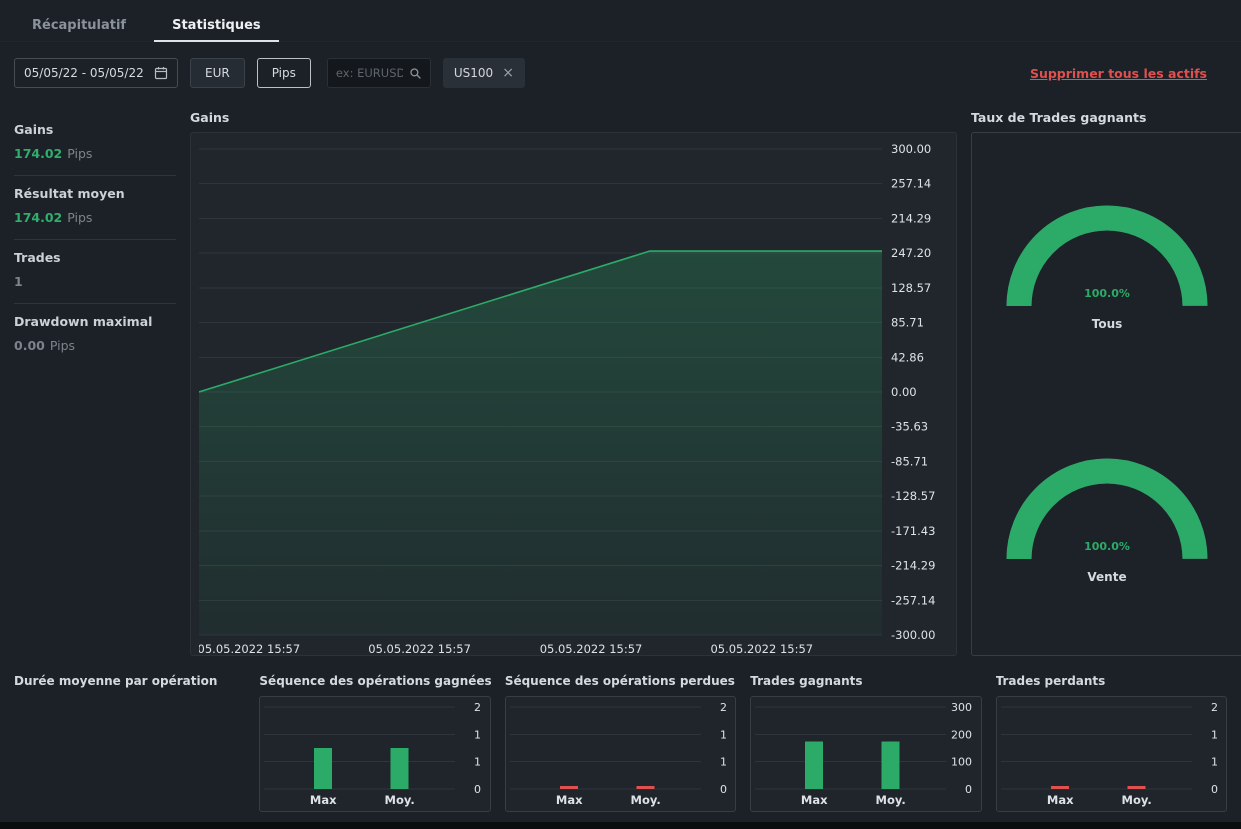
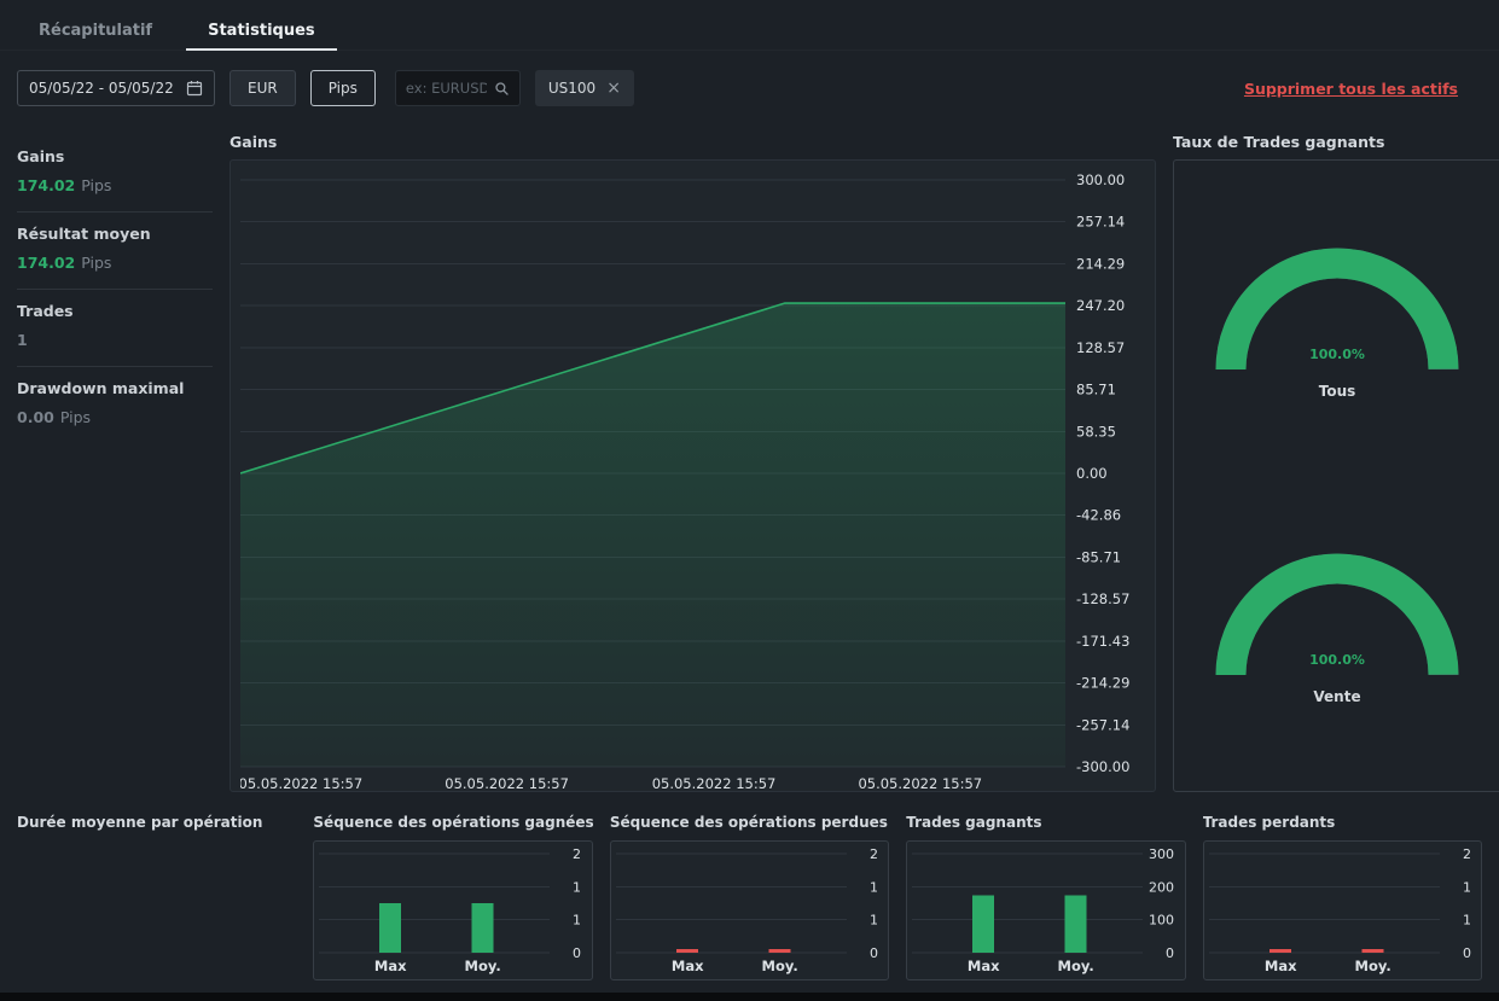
  Récapitulatif
  Statistiques
  05/05/22 - 05/05/22
  EUR
  Pips
  ex: EURUSD
  US100
  ×
  Supprimer tous les actifs
  Gains
  174.02 Pips
  Résultat moyen
  174.02 Pips
  Trades
  1
  Drawdown maximal
  0.00 Pips
  Gains
  300.00
  257.14
  214.29
  247.20
  128.57
  85.71
- 42.86
+ 58.35
  0.00
- -35.63
+ -42.86
  -85.71
  -128.57
  -171.43
  -214.29
  -257.14
  -300.00
  05.05.2022 15:57
  05.05.2022 15:57
  05.05.2022 15:57
  05.05.2022 15:57
  Taux de Trades gagnants
  100.0%
  Tous
  100.0%
  Vente
  Durée moyenne par opération
  Séquence des opérations gagnées
  2
  1
  1
  0
  Max
  Moy.
  Séquence des opérations perdues
  2
  1
  1
  0
  Max
  Moy.
  Trades gagnants
  300
  200
  100
  0
  Max
  Moy.
  Trades perdants
  2
  1
  1
  0
  Max
  Moy.
